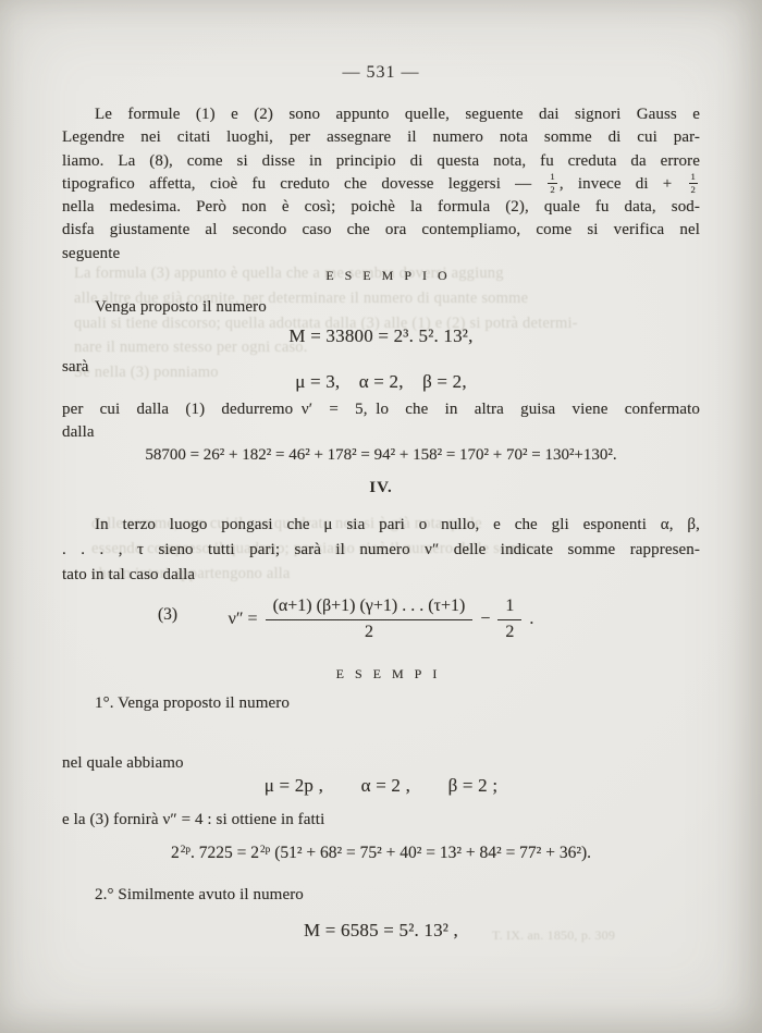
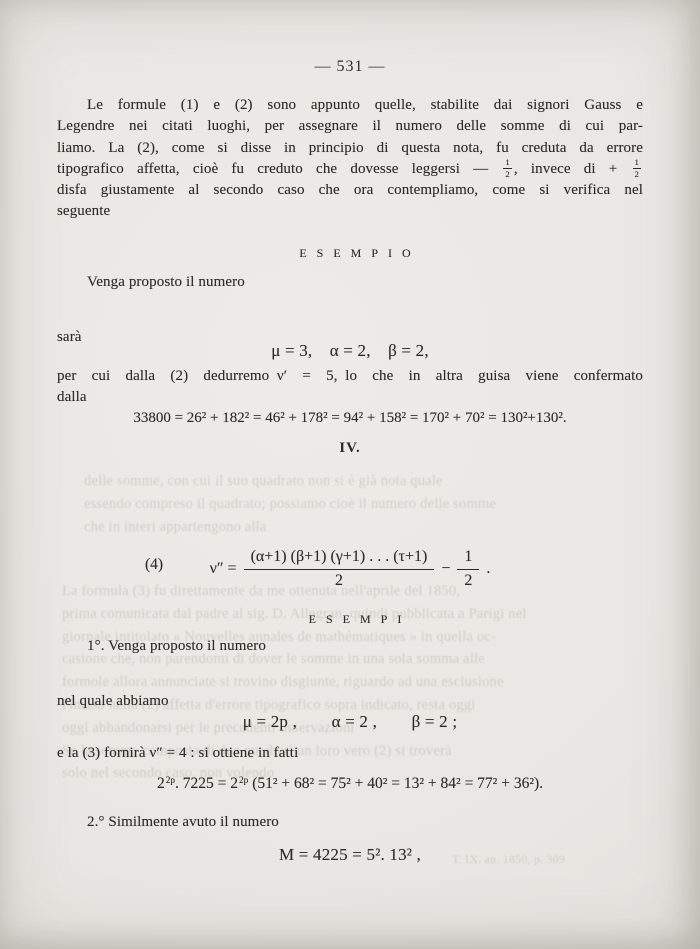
- La formula (3) appunto è quella che a me sembra doversi aggiung
- alle altre due già cognite, per determinare il numero di quante somme
- quali si tiene discorso; quella adottata dalla (3) alle (1) e (2) si potrà determi-
- nare il numero stesso per ogni caso.
- Se nella (3) ponniamo
  delle somme, con cui il suo quadrato non si è già nota quale
  essendo compreso il quadrato; possiamo cioè il numero delle somme
  che in interi appartengono alla
+ La formula (3) fu direttamente da me ottenuta nell'aprile del 1850,
+ prima comunicata dal padre al sig. D. Allegran, quindi pubblicata a Parigi nel
+ giornale intitolato « Nouvelles annales de mathématiques » in quella oc-
+ casione che, non parendomi di dover le somme in una sola somma alle
+ formole allora annunciate si trovino disgiunte, riguardo ad una esclusione
+ l'inciso nella (2) affetta d'errore tipografico sopra indicato, resta oggi
+ oggi abbandonarsi per le precedenti osservazioni
+ Se la somma composta di due quadrati un loro vero (2) si troverà
+ solo nel secondo caso, non volendo
  — 531 —
- Le formule (1) e (2) sono appunto quelle, seguente dai signori Gauss e
+ Le formule (1) e (2) sono appunto quelle, stabilite dai signori Gauss e
- Legendre nei citati luoghi, per assegnare il numero nota somme di cui par-
+ Legendre nei citati luoghi, per assegnare il numero delle somme di cui par-
- liamo. La (8), come si disse in principio di questa nota, fu creduta da errore
+ liamo. La (2), come si disse in principio di questa nota, fu creduta da errore
  tipografico affetta, cioè fu creduto che dovesse leggersi —
  1
  2
  , invece di +
  1
  2
- nella medesima. Però non è così; poichè la formula (2), quale fu data, sod-
  disfa giustamente al secondo caso che ora contempliamo, come si verifica nel
  seguente
  ESEMPIO
  Venga proposto il numero
- M = 33800 = 2³. 5². 13²,
  sarà
  μ = 3, α = 2, β = 2,
- per cui dalla (1) dedurremo ν′ = 5, lo che in altra guisa viene confermato
+ per cui dalla (2) dedurremo ν′ = 5, lo che in altra guisa viene confermato
  dalla
- 58700 = 26² + 182² = 46² + 178² = 94² + 158² = 170² + 70² = 130²+130².
+ 33800 = 26² + 182² = 46² + 178² = 94² + 158² = 170² + 70² = 130²+130².
  IV.
- In terzo luogo pongasi che μ sia pari o nullo, e che gli esponenti α, β,
- . . . , τ sieno tutti pari; sarà il numero ν″ delle indicate somme rappresen-
- tato in tal caso dalla
- (3)
+ (4)
  ν″ =
  (α+1) (β+1) (γ+1) . . . (τ+1)
  2
  −
  1
  2
  .
  ESEMPI
  1°. Venga proposto il numero
  nel quale abbiamo
  μ = 2p , α = 2 , β = 2 ;
  e la (3) fornirà ν″ = 4 : si ottiene in fatti
  22p. 7225 = 22p (51² + 68² = 75² + 40² = 13² + 84² = 77² + 36²).
  2.° Similmente avuto il numero
- M = 6585 = 5². 13² ,
+ M = 4225 = 5². 13² ,
